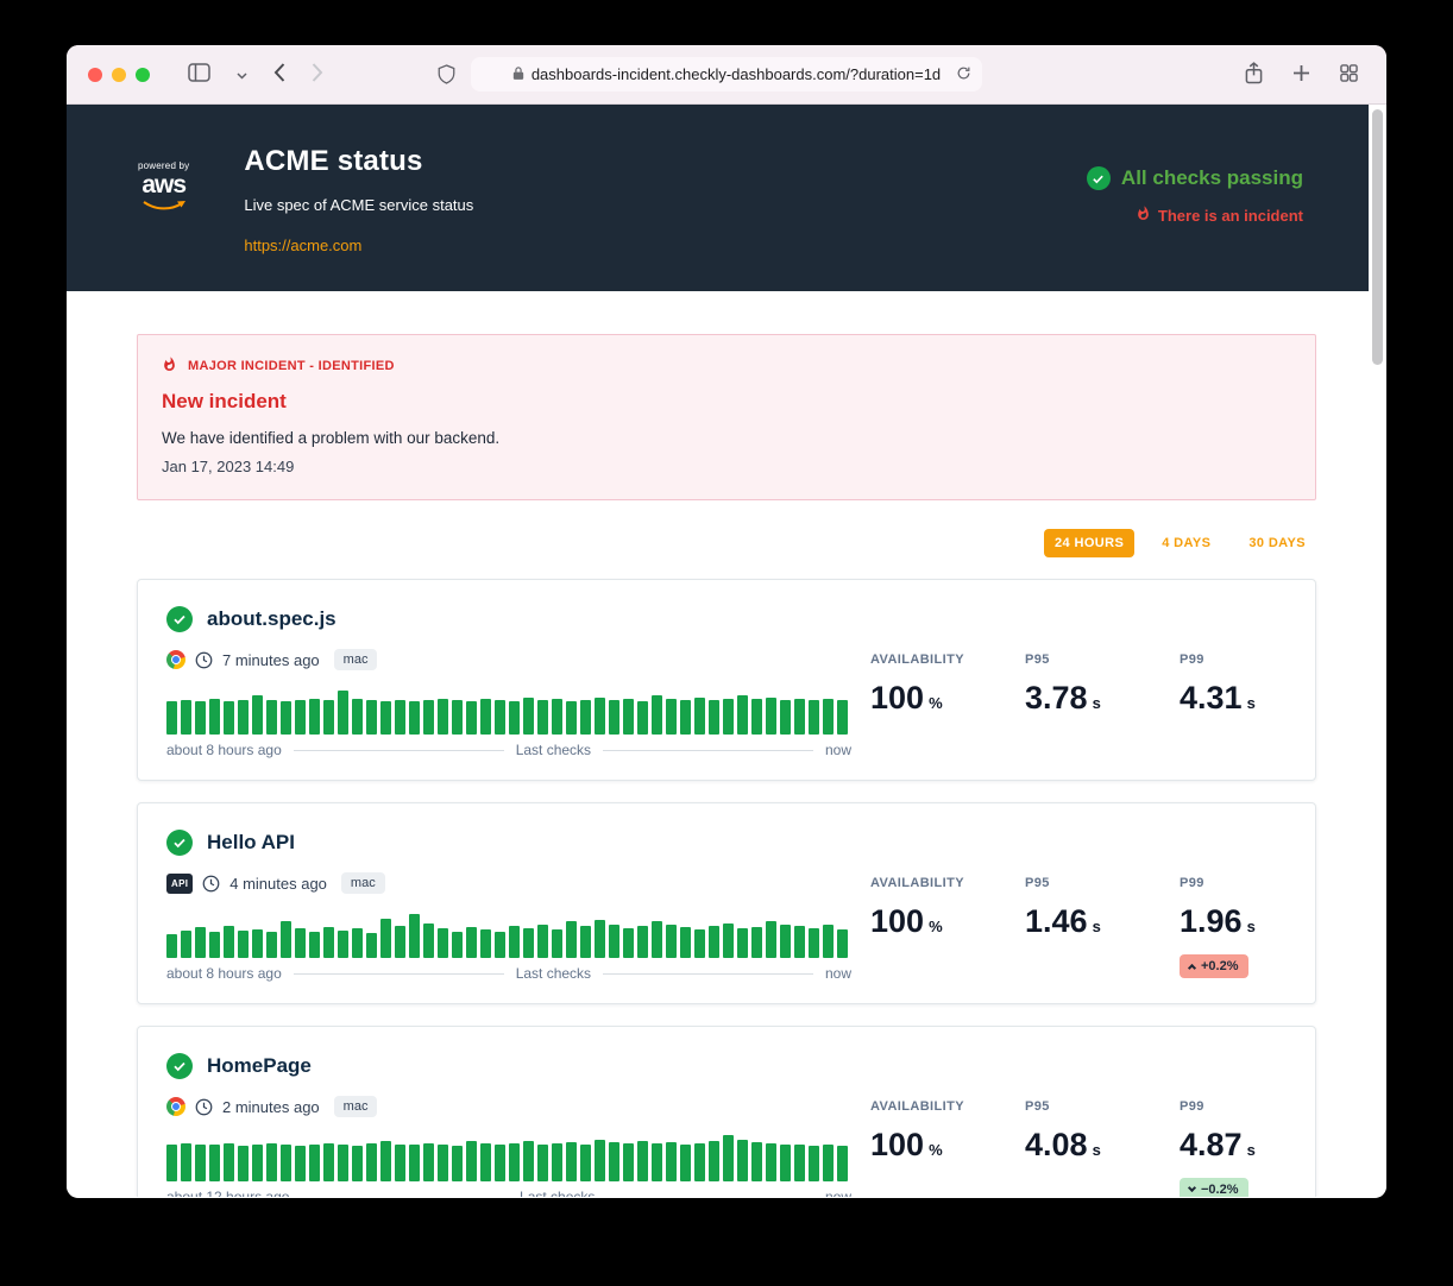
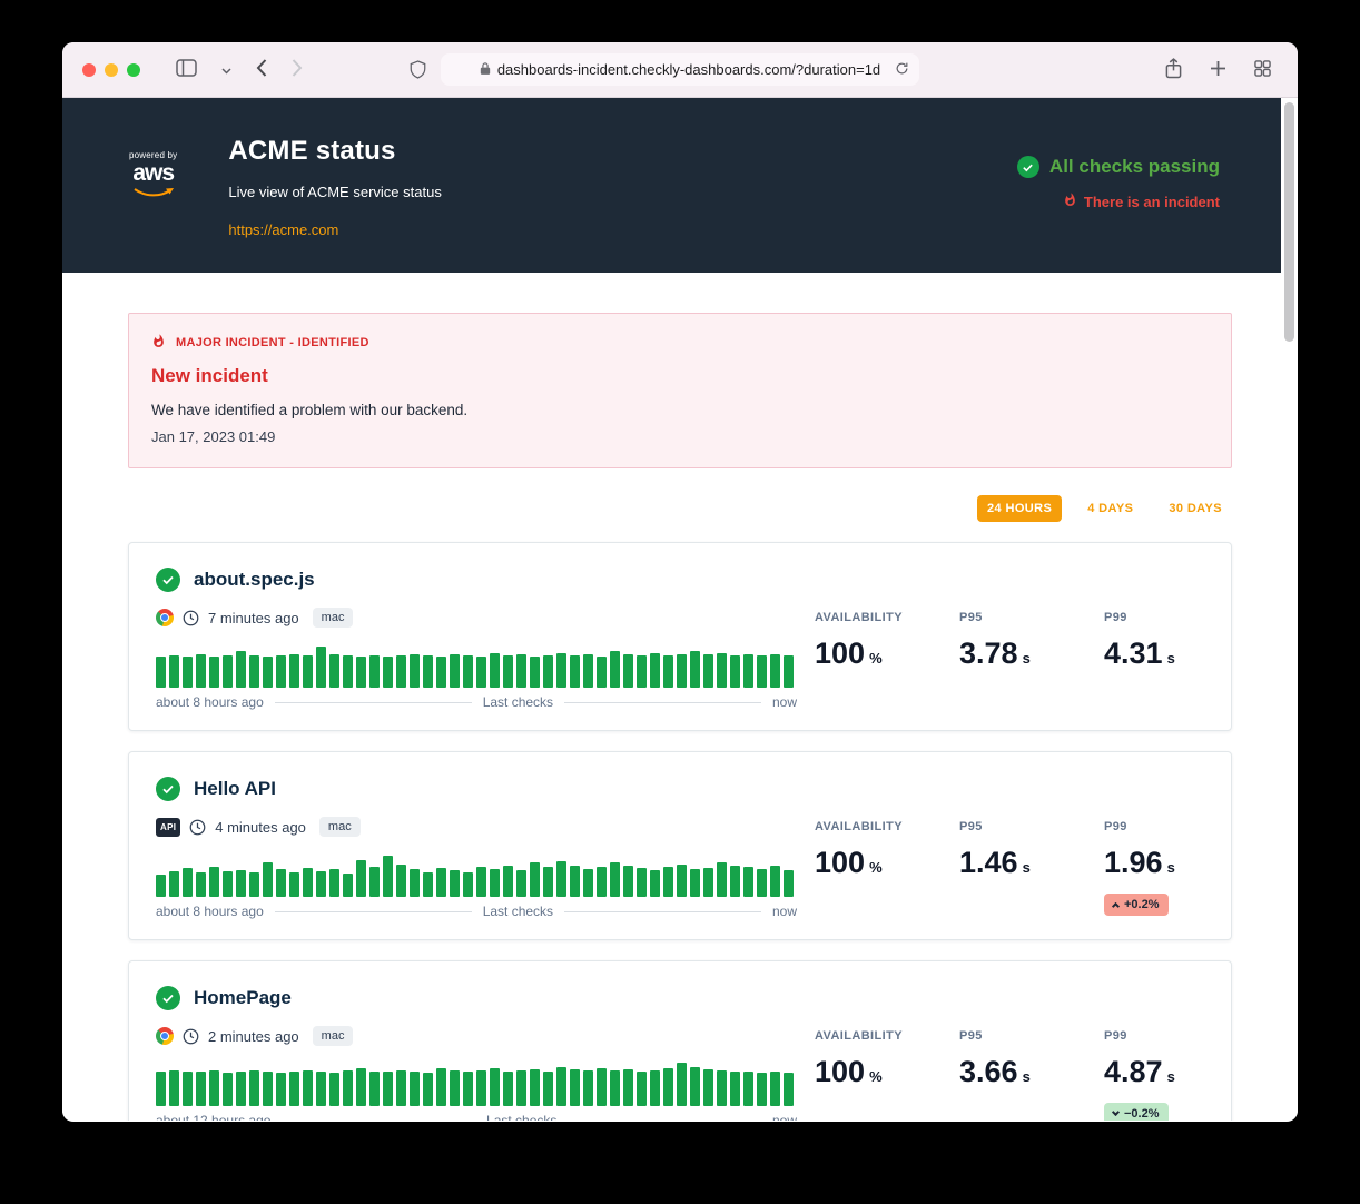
  dashboards-incident.checkly-dashboards.com/?duration=1d
  powered by
  aws
  ACME status
- Live spec of ACME service status
+ Live view of ACME service status
  https://acme.com
  All checks passing
  There is an incident
  MAJOR INCIDENT - IDENTIFIED
  New incident
  We have identified a problem with our backend.
- Jan 17, 2023 14:49
+ Jan 17, 2023 01:49
  24 HOURS
  4 DAYS
  30 DAYS
  about.spec.js
  7 minutes ago
  mac
  about 8 hours ago
  Last checks
  now
  AVAILABILITY
  100 %
  P95
  3.78 s
  P99
  4.31 s
  Hello API
  API
  4 minutes ago
  mac
  about 8 hours ago
  Last checks
  now
  AVAILABILITY
  100 %
  P95
  1.46 s
  P99
  1.96 s
  +0.2%
  HomePage
  2 minutes ago
  mac
  AVAILABILITY
  100 %
  P95
- 4.08 s
+ 3.66 s
  P99
  4.87 s
  −0.2%
